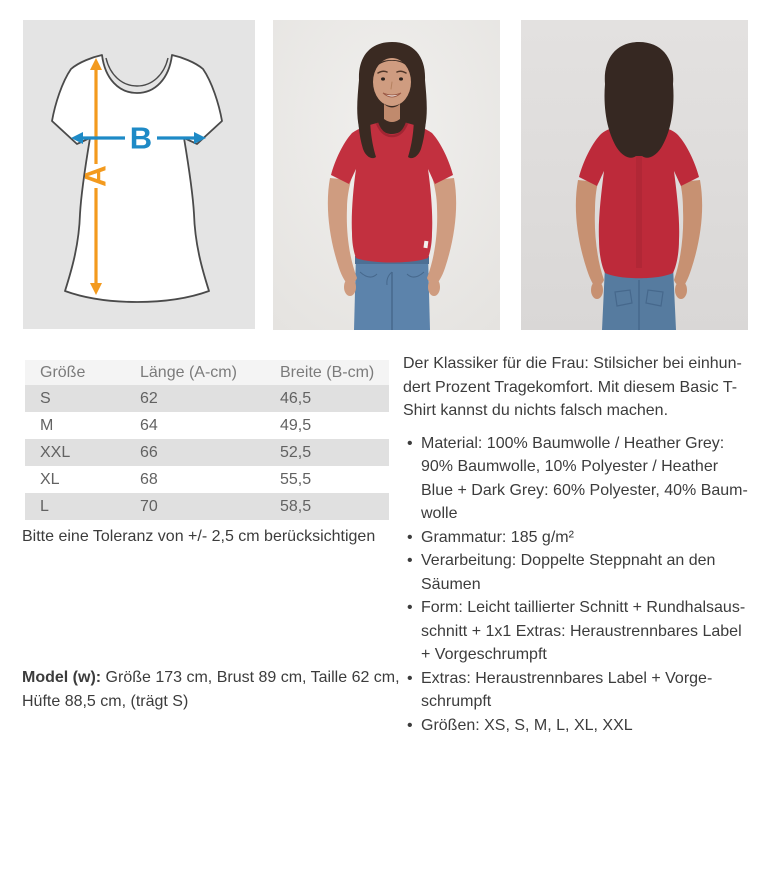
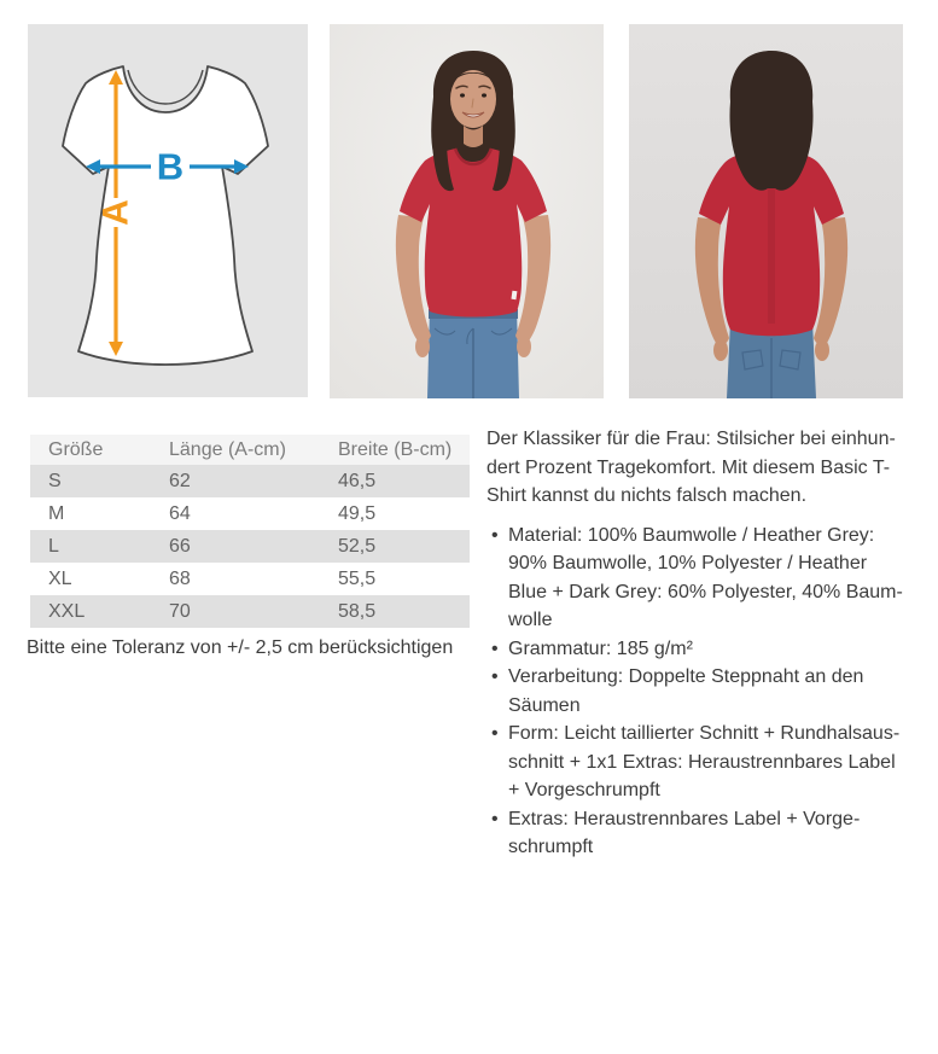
  B
  Größe	Länge (A-cm)	Breite (B-cm)
  S	62	46,5
  M	64	49,5
- XXL	66	52,5
+ L	66	52,5
  XL	68	55,5
- L	70	58,5
+ XXL	70	58,5
  Bitte eine Toleranz von +/- 2,5 cm berücksichtigen
- Model (w): Größe 173 cm, Brust 89 cm, Taille 62 cm, Hüfte 88,5 cm, (trägt S)
  Der Klassiker für die Frau: Stilsicher bei einhun­dert Prozent Tragekomfort. Mit diesem Basic T-Shirt kannst du nichts falsch machen.
  Material: 100% Baumwolle / Heather Grey: 90% Baumwolle, 10% Polyester / Heather Blue + Dark Grey: 60% Polyester, 40% Baum­wolle
  Grammatur: 185 g/m²
  Verarbeitung: Doppelte Steppnaht an den Säumen
  Form: Leicht taillierter Schnitt + Rundhalsaus­schnitt + 1x1 Extras: Heraustrennbares Label + Vorgeschrumpft
  Extras: Heraustrennbares Label + Vorge­schrumpft
- Größen: XS, S, M, L, XL, XXL
